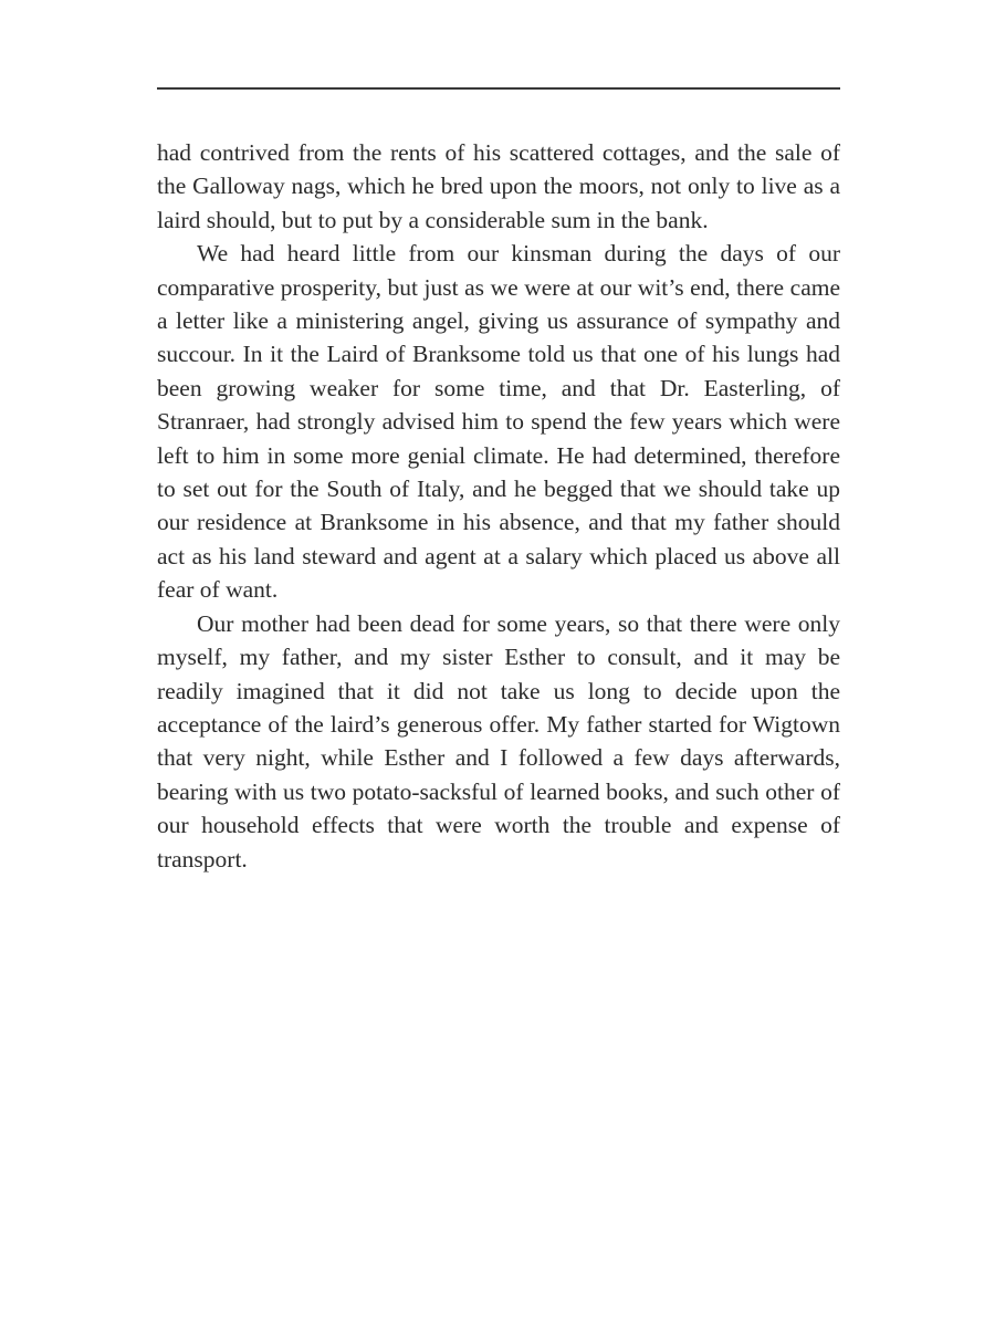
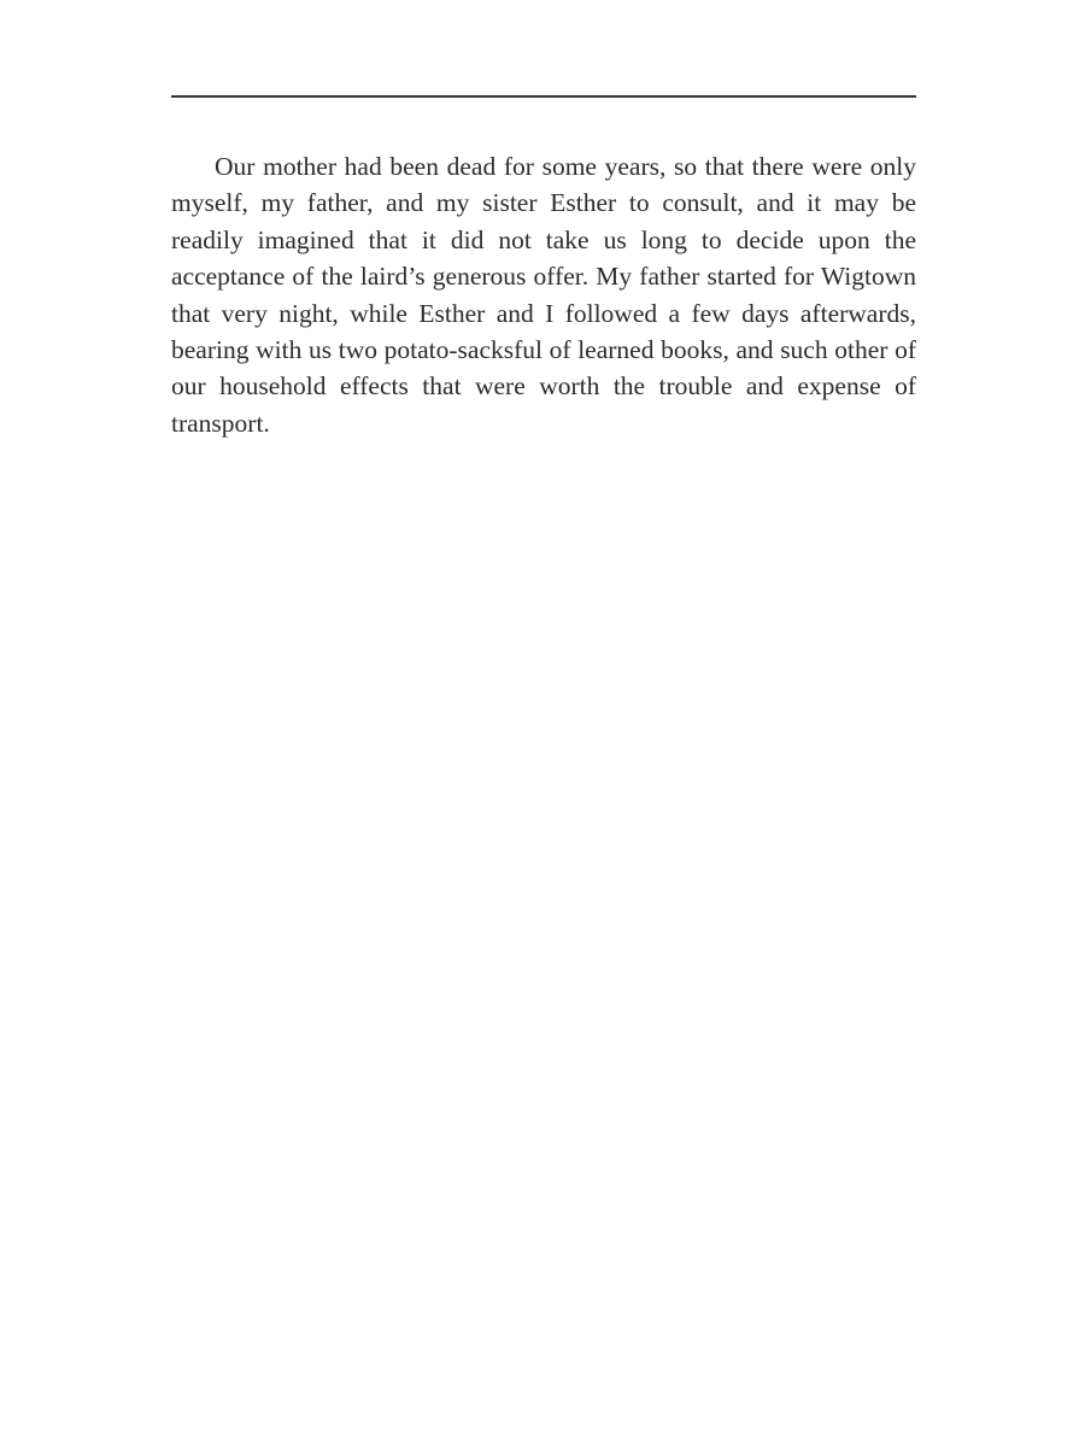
- had contrived from the rents of his scattered cottages, and the sale of the Galloway nags, which he bred upon the moors, not only to live as a laird should, but to put by a considerable sum in the bank.
- We had heard little from our kinsman during the days of our comparative prosperity, but just as we were at our wit’s end, there came a letter like a ministering angel, giving us assurance of sympathy and succour. In it the Laird of Branksome told us that one of his lungs had been growing weaker for some time, and that Dr. Easterling, of Stranraer, had strongly advised him to spend the few years which were left to him in some more genial climate. He had determined, therefore to set out for the South of Italy, and he begged that we should take up our residence at Branksome in his absence, and that my father should act as his land steward and agent at a salary which placed us above all fear of want.
  Our mother had been dead for some years, so that there were only myself, my father, and my sister Esther to consult, and it may be readily imagined that it did not take us long to decide upon the acceptance of the laird’s generous offer. My father started for Wigtown that very night, while Esther and I followed a few days afterwards, bearing with us two potato-sacksful of learned books, and such other of our household effects that were worth the trouble and expense of transport.
